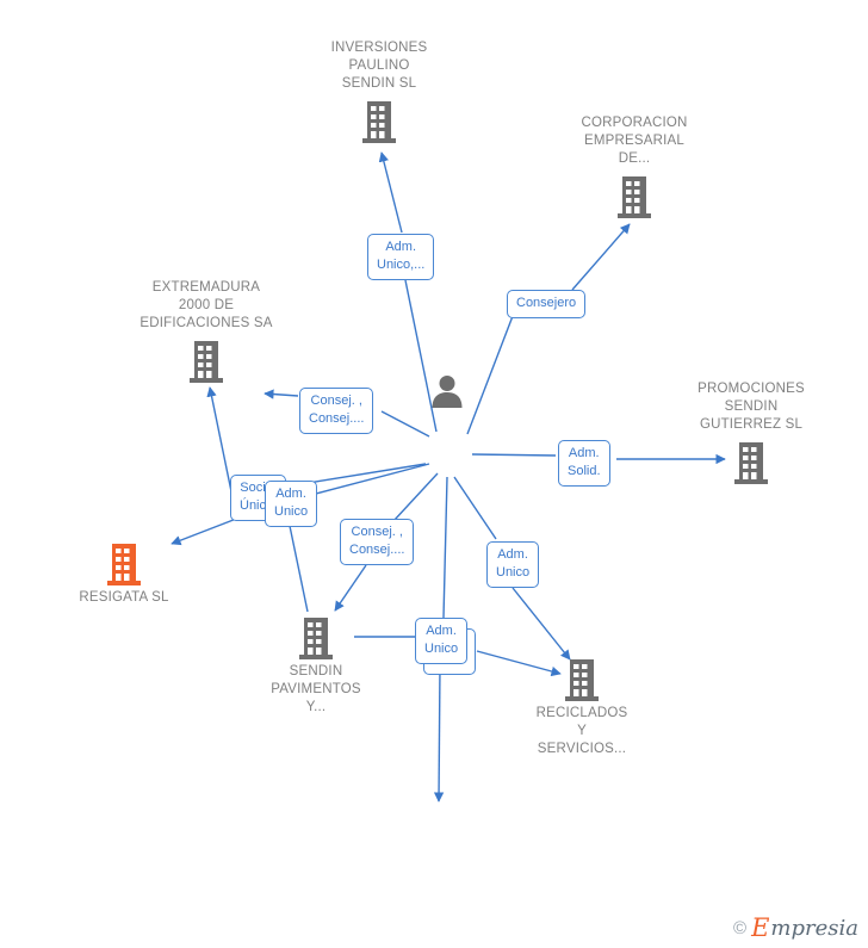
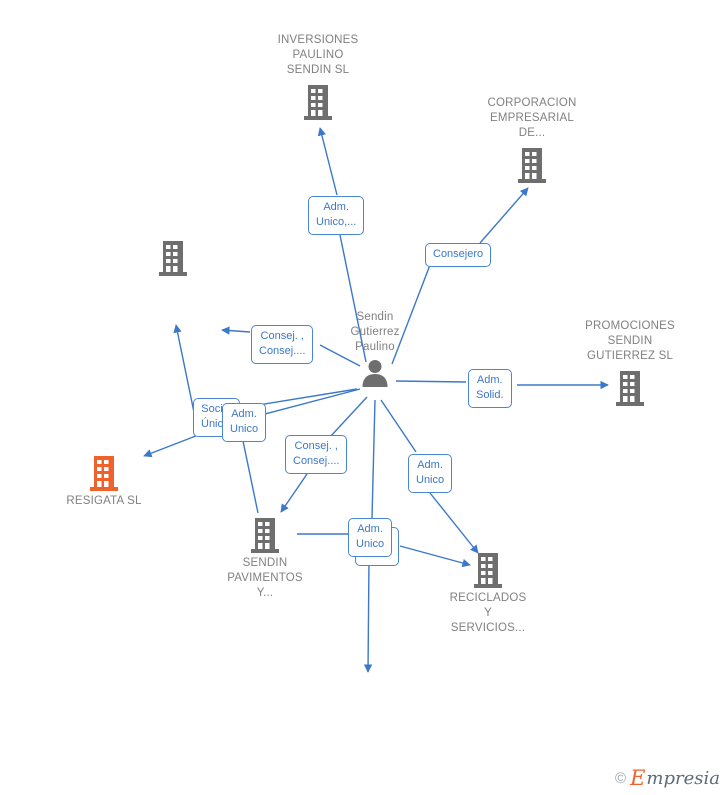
  INVERSIONES
  PAULINO
  SENDIN SL
  CORPORACION
  EMPRESARIAL
  DE...
- EXTREMADURA
- 2000 DE
- EDIFICACIONES SA
  PROMOCIONES
  SENDIN
  GUTIERREZ SL
  RESIGATA SL
  SENDIN
  PAVIMENTOS
  Y...
  RECICLADOS
  Y
  SERVICIOS...
+ Sendin
+ Gutierrez
+ Paulino
  Adm.
  Unico,...
  Consejero
  Consej. ,
  Consej....
  Adm.
  Solid.
  Adm.
  Unico
  Consej. ,
  Consej....
  Adm.
  Unico
  Adm.
  Unico
  ©
  E
  mpresia
